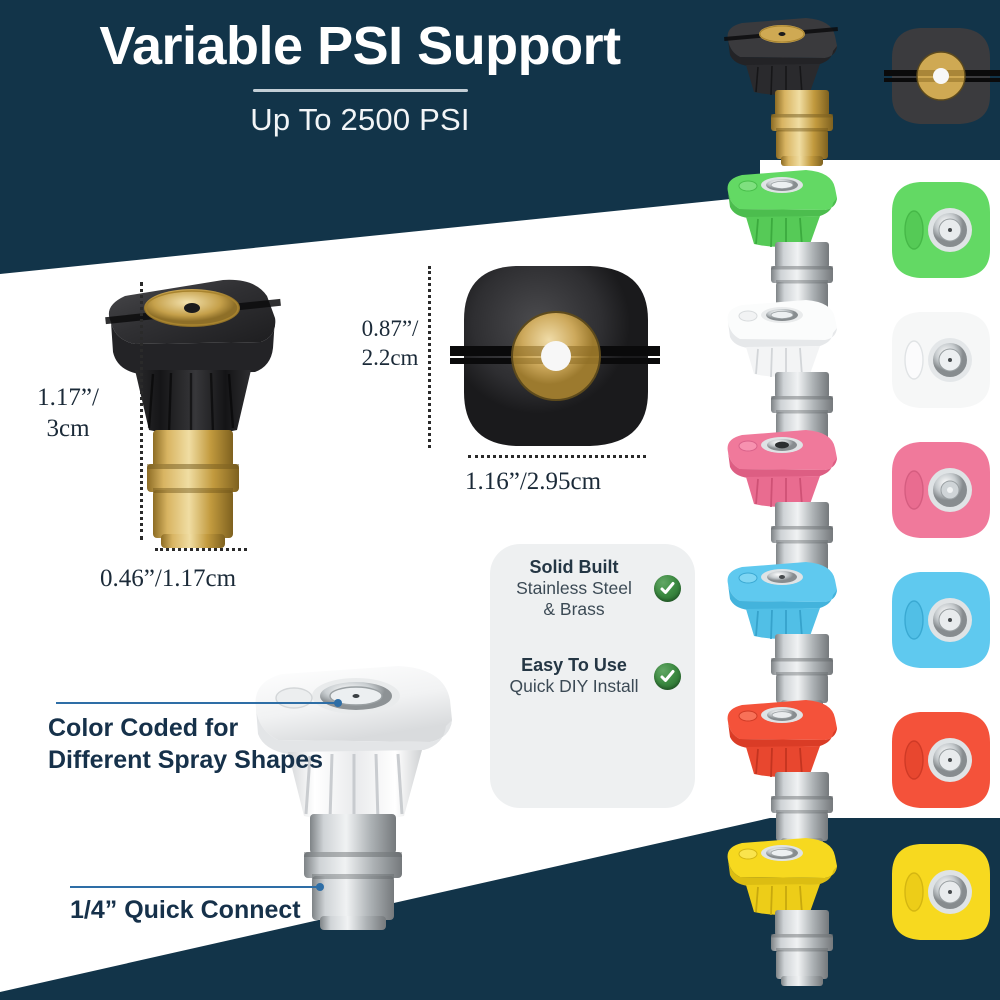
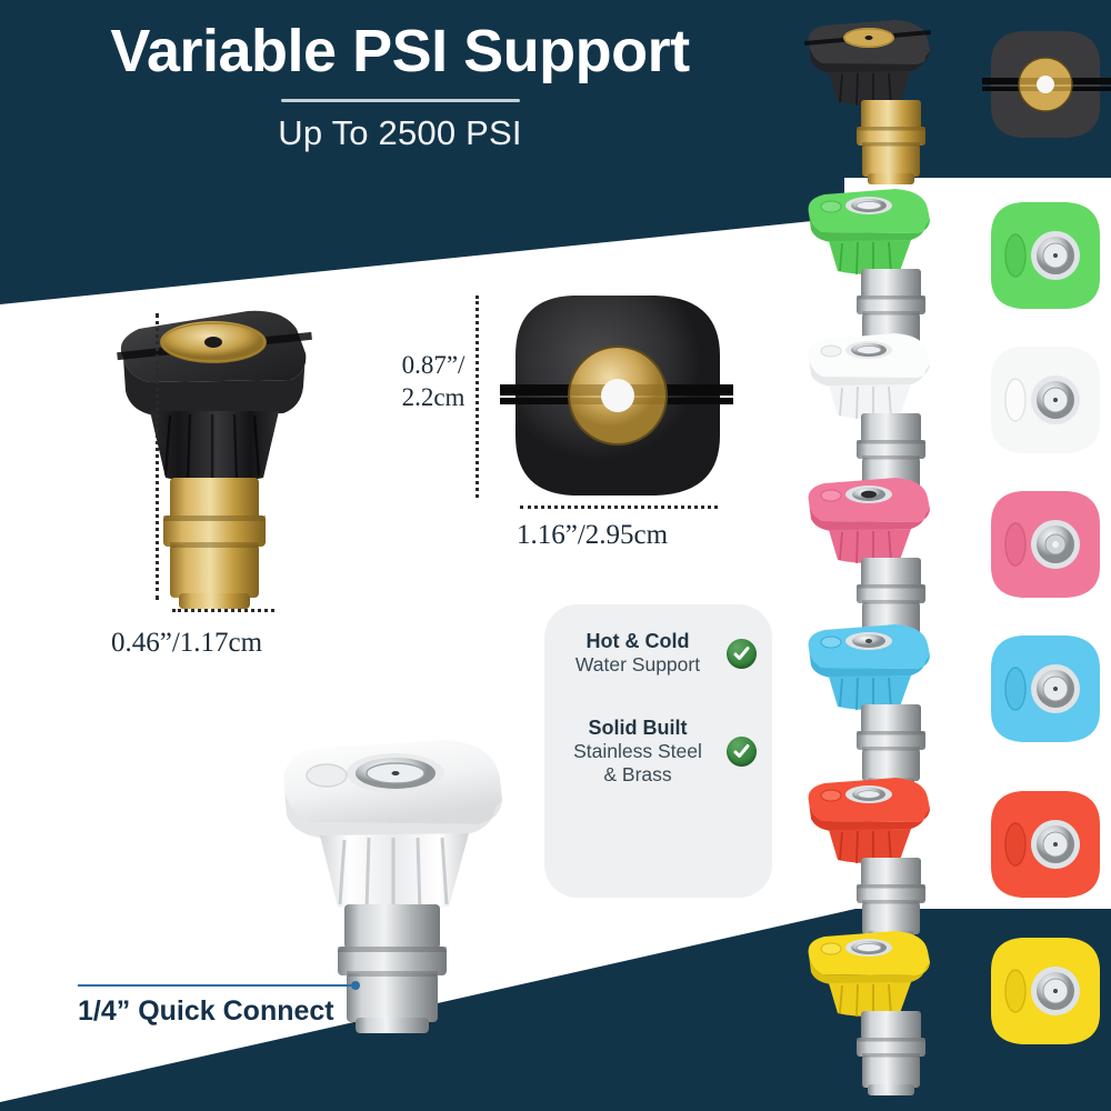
  Variable PSI Support
  Up To 2500 PSI
- 1.17”/
- 3cm
  0.46”/1.17cm
  0.87”/
  2.2cm
  1.16”/2.95cm
+ Hot & Cold
+ Water Support
  Solid Built
  Stainless Steel
  & Brass
- Easy To Use
- Quick DIY Install
- Color Coded for
- Different Spray Shapes
  1/4” Quick Connect
